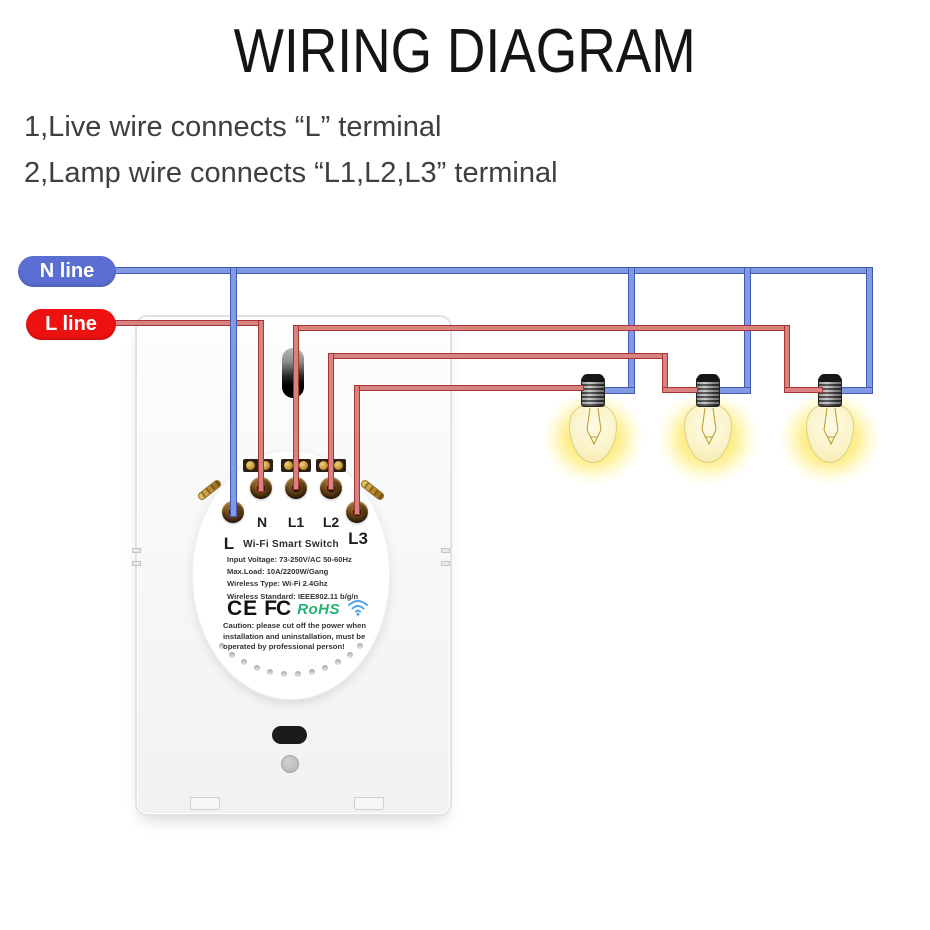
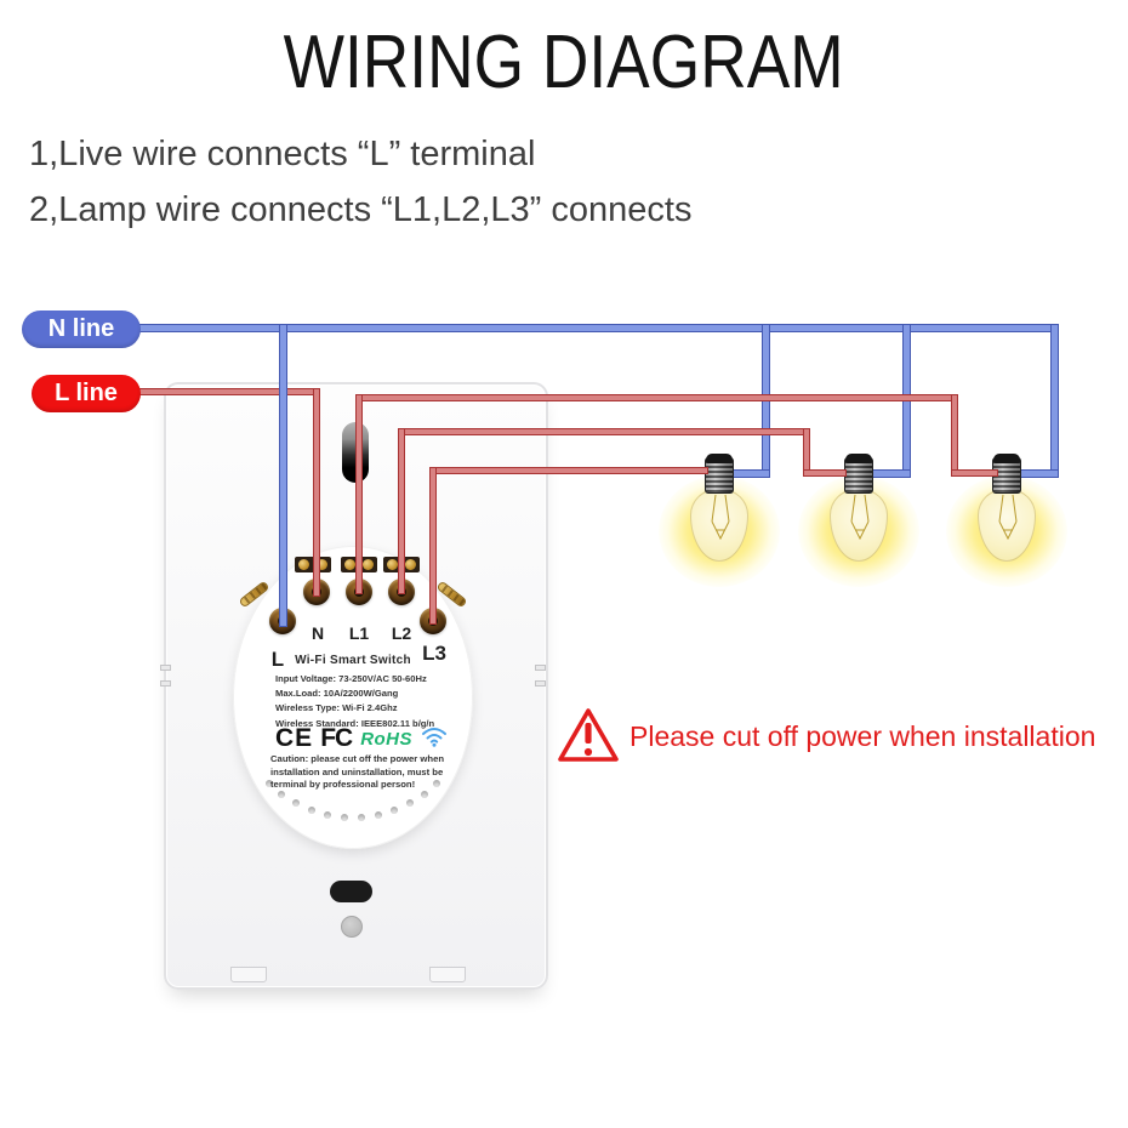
  WIRING DIAGRAM
  1,Live wire connects “L” terminal
- 2,Lamp wire connects “L1,L2,L3” terminal
+ 2,Lamp wire connects “L1,L2,L3” connects
  N line
  L line
  N
  L1
  L2
  L
  L3
  Wi-Fi Smart Switch
  Input Voltage: 73-250V/AC 50-60Hz
  Max.Load: 10A/2200W/Gang
  Wireless Type: Wi-Fi 2.4Ghz
  Wireless Standard: IEEE802.11 b/g/n
  CE
  FC
  RoHS
- Caution: please cut off the power when installation and uninstallation, must be operated by professional person!
+ Caution: please cut off the power when installation and uninstallation, must be terminal by professional person!
+ Please cut off power when installation
